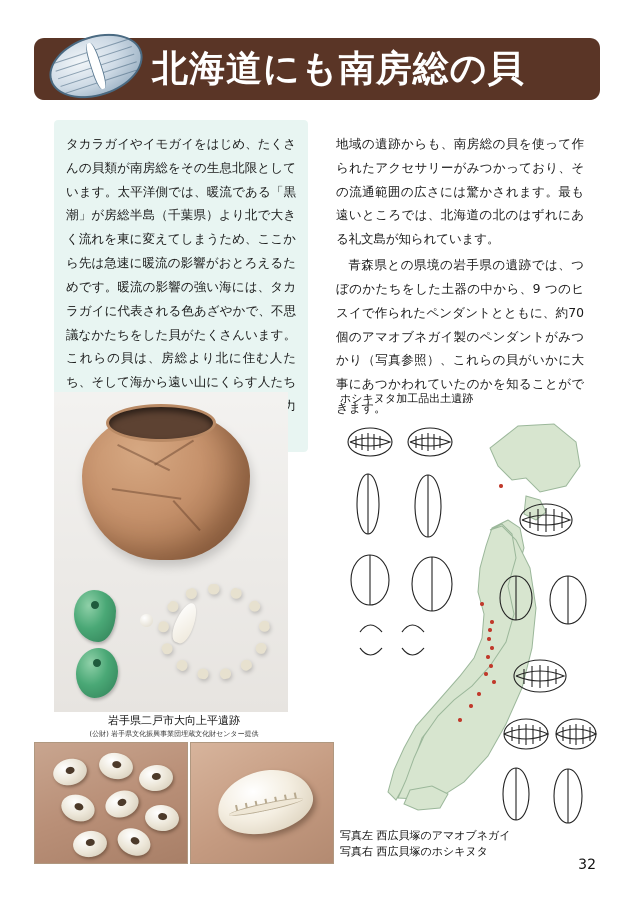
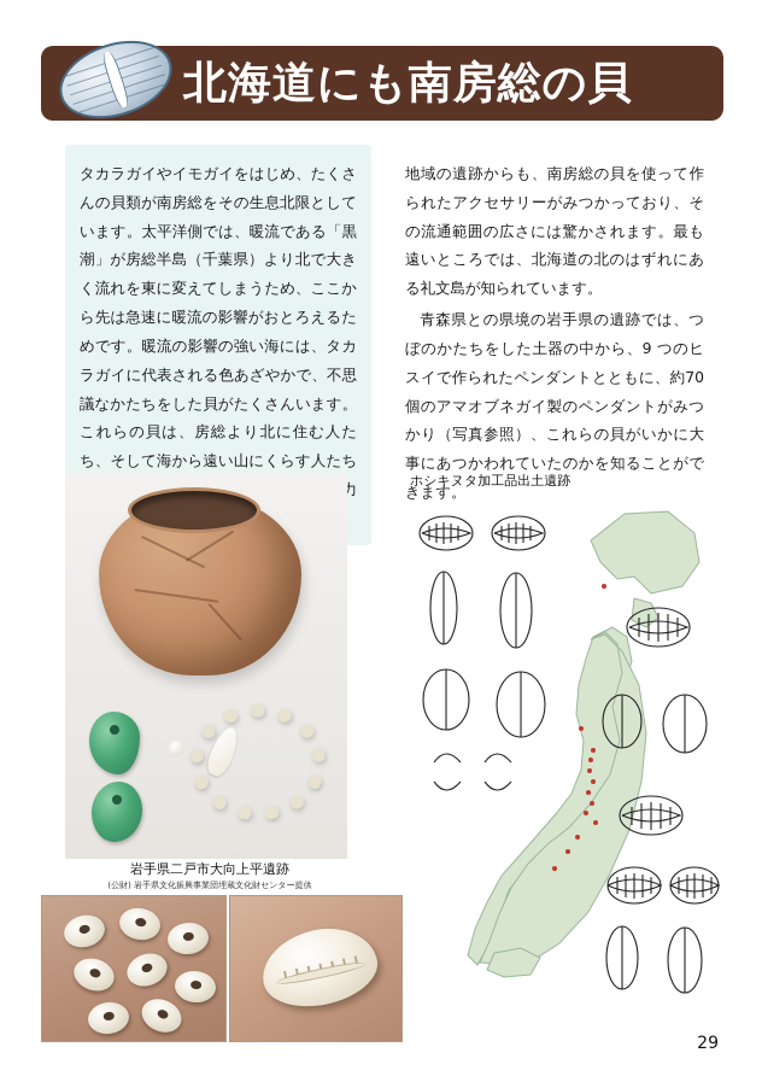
  北海道にも南房総の貝
  タカラガイやイモガイをはじめ、たくさんの貝類が南房総をその生息北限としています。太平洋側では、暖流である「黒潮」が房総半島（千葉県）より北で大きく流れを東に変えてしまうため、ここから先は急速に暖流の影響がおとろえるためです。暖流の影響の強い海には、タカラガイに代表される色あざやかで、不思議なかたちをした貝がたくさんいます。これらの貝は、房総より北に住む人たち、そして海から遠い山にくらす人たち力
  地域の遺跡からも、南房総の貝を使って作られたアクセサリーがみつかっており、その流通範囲の広さには驚かされます。最も遠いところでは、北海道の北のはずれにある礼文島が知られています。
  青森県との県境の岩手県の遺跡では、つぼのかたちをした土器の中から、9 つのヒスイで作られたペンダントとともに、約70個のアマオブネガイ製のペンダントがみつかり（写真参照）、これらの貝がいかに大事にあつかわれていたのかを知ることができます。
  岩手県二戸市大向上平遺跡
  (公財) 岩手県文化振興事業団埋蔵文化財センター提供
- 写真左 西広貝塚のアマオブネガイ
- 写真右 西広貝塚のホシキヌタ
  ホシキヌタ加工品出土遺跡
- 32
+ 29
